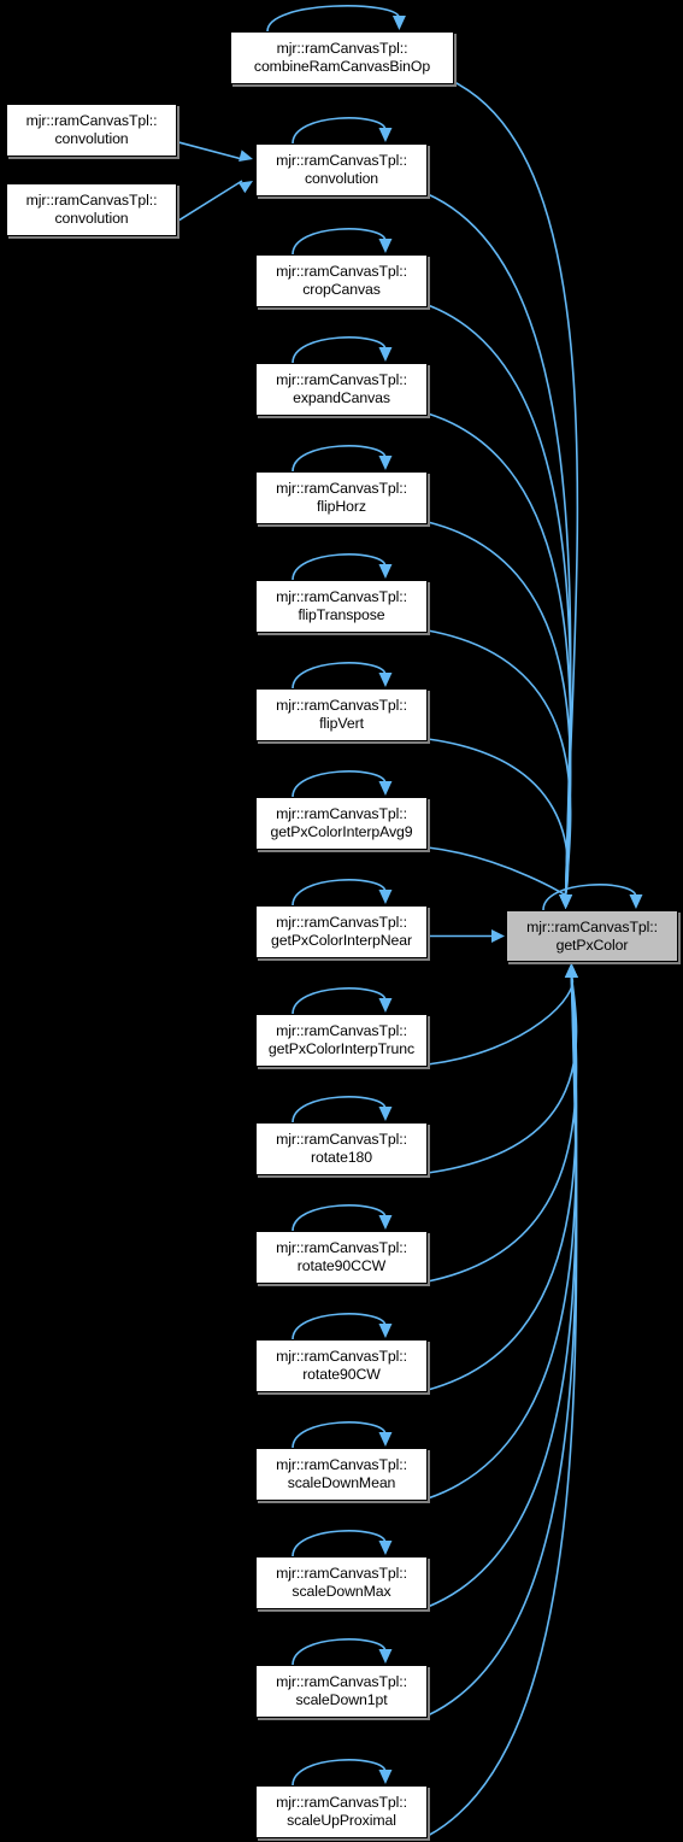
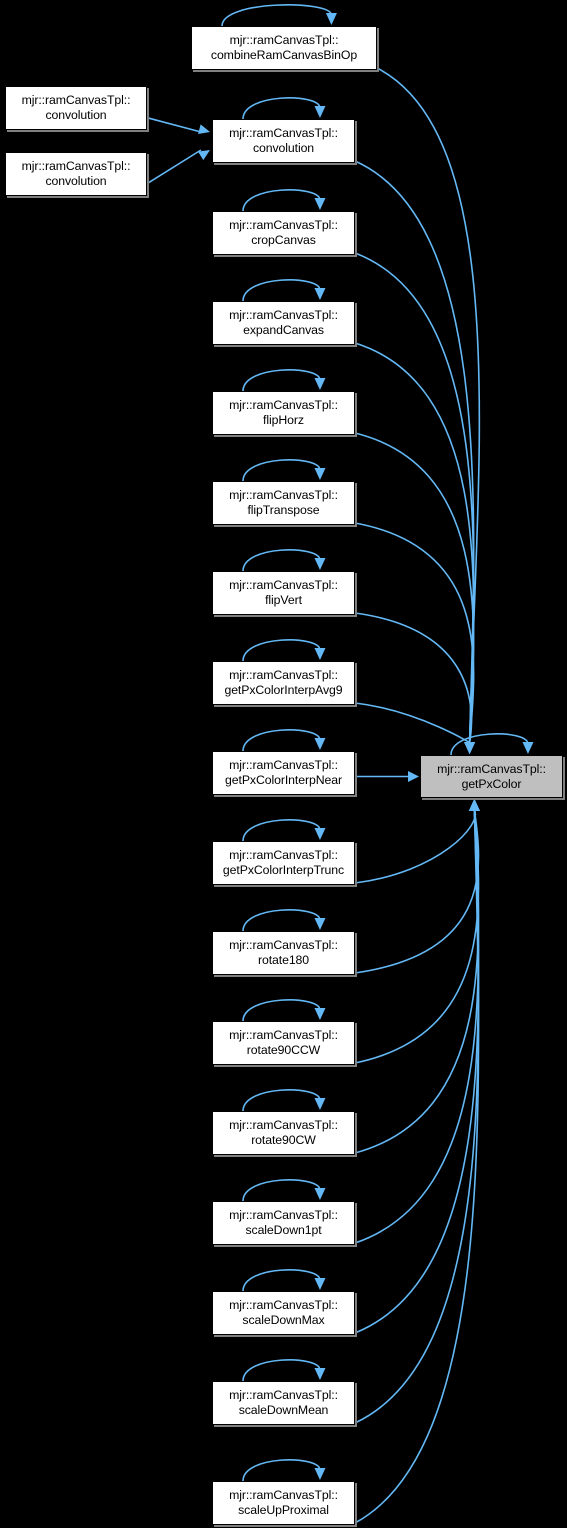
  mjr::ramCanvasTpl::
  convolution
  mjr::ramCanvasTpl::
  convolution
  mjr::ramCanvasTpl::
  combineRamCanvasBinOp
  mjr::ramCanvasTpl::
  convolution
  mjr::ramCanvasTpl::
  cropCanvas
  mjr::ramCanvasTpl::
  expandCanvas
  mjr::ramCanvasTpl::
  flipHorz
  mjr::ramCanvasTpl::
  flipTranspose
  mjr::ramCanvasTpl::
  flipVert
  mjr::ramCanvasTpl::
  getPxColorInterpAvg9
  mjr::ramCanvasTpl::
  getPxColorInterpNear
  mjr::ramCanvasTpl::
  getPxColorInterpTrunc
  mjr::ramCanvasTpl::
  rotate180
  mjr::ramCanvasTpl::
  rotate90CCW
  mjr::ramCanvasTpl::
  rotate90CW
  mjr::ramCanvasTpl::
- scaleDownMean
+ scaleDown1pt
  mjr::ramCanvasTpl::
  scaleDownMax
  mjr::ramCanvasTpl::
- scaleDown1pt
+ scaleDownMean
  mjr::ramCanvasTpl::
  scaleUpProximal
  mjr::ramCanvasTpl::
  getPxColor
